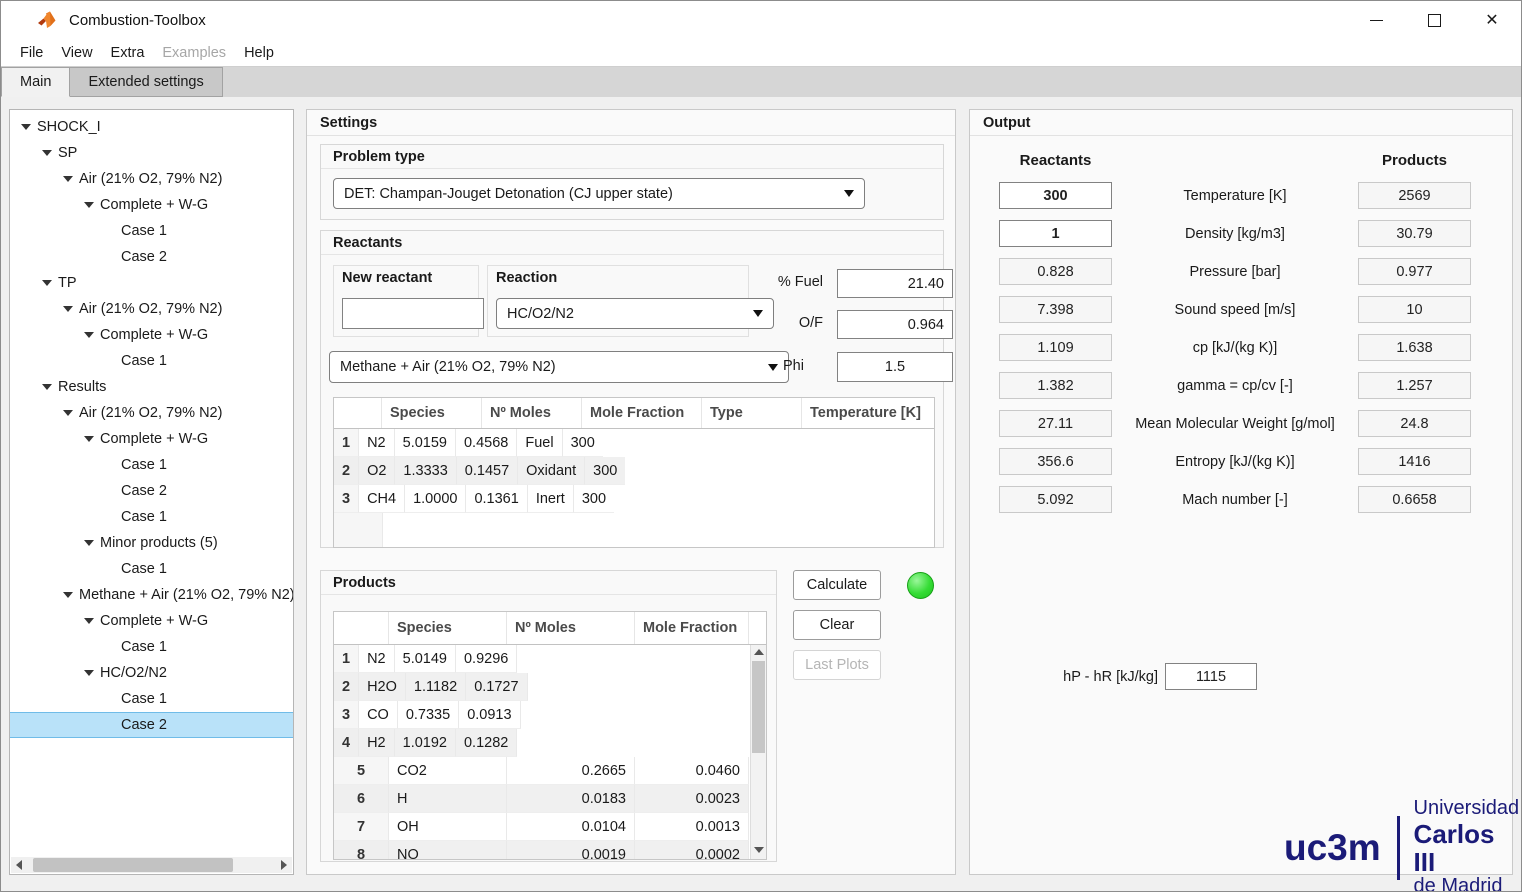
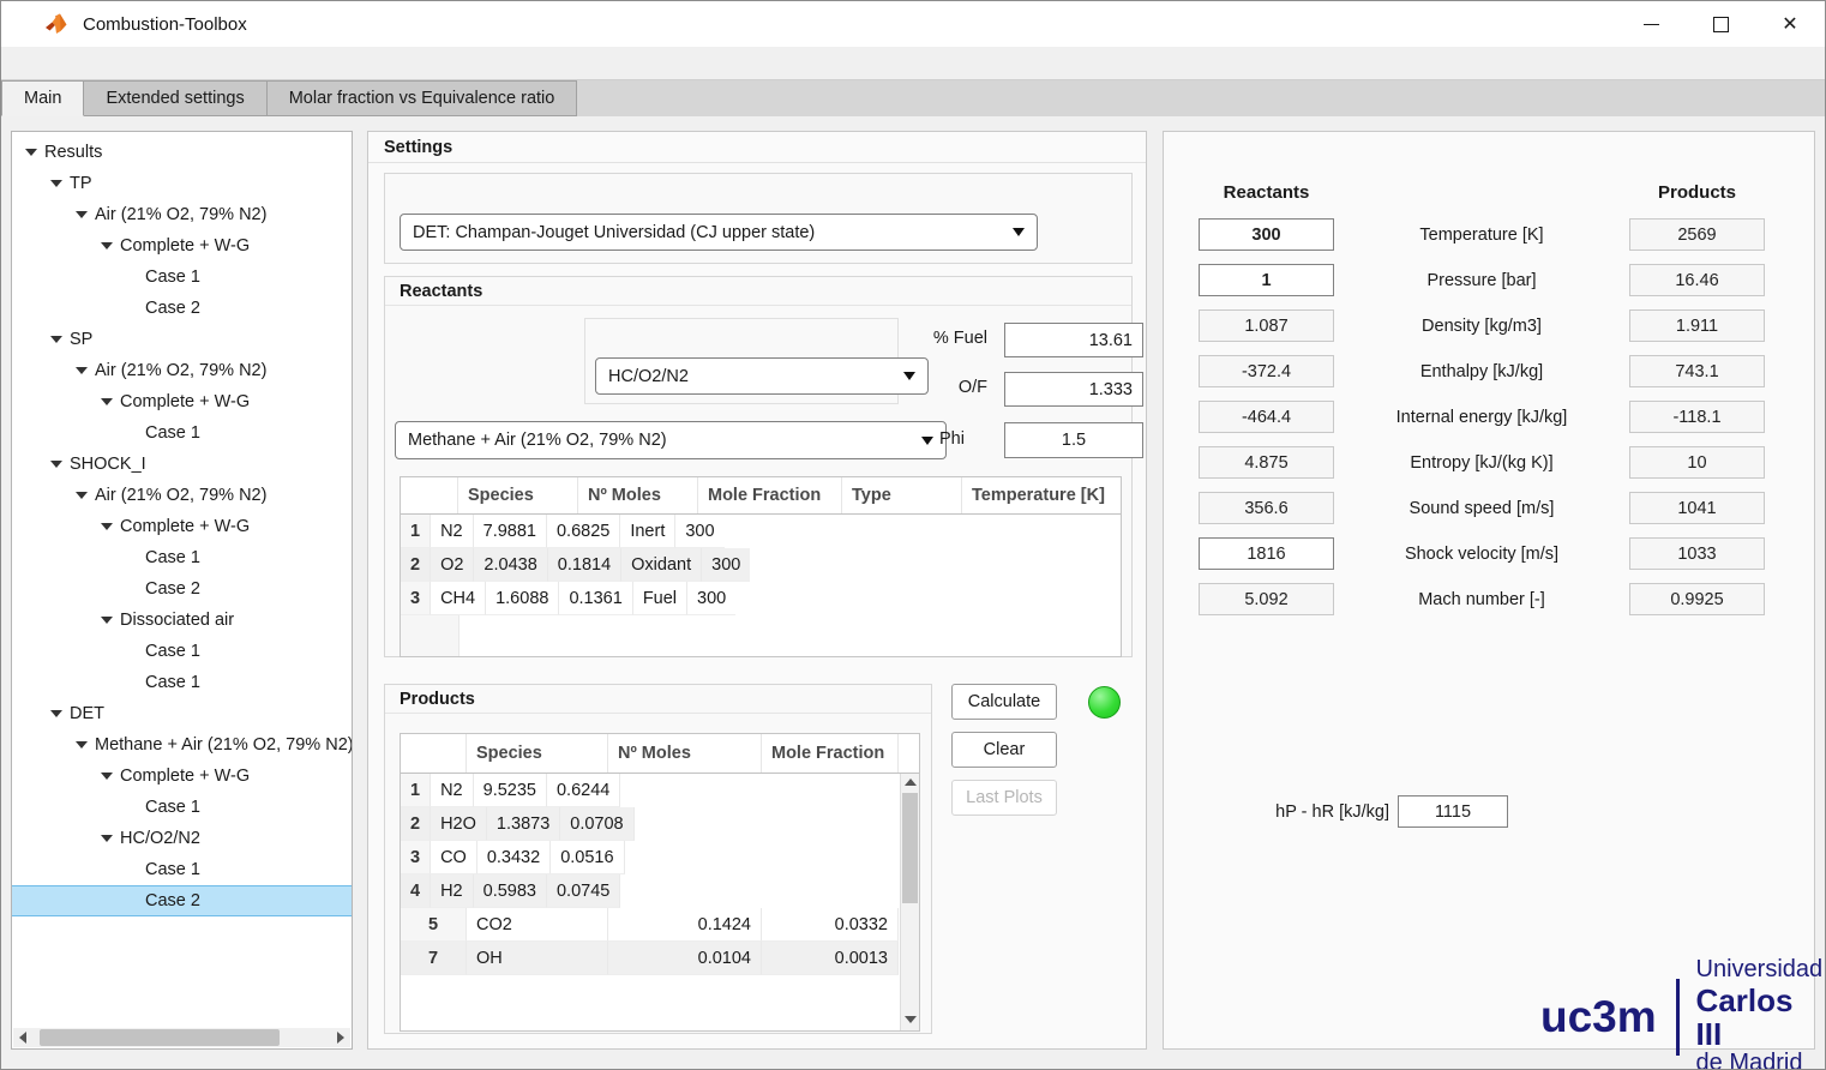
  Combustion-Toolbox
  ✕
- File
- View
- Extra
- Examples
- Help
  Main
  Extended settings
+ Molar fraction vs Equivalence ratio
- SHOCK_I
+ Results
- SP
+ TP
  Air (21% O2, 79% N2)
  Complete + W-G
  Case 1
  Case 2
- TP
+ SP
  Air (21% O2, 79% N2)
  Complete + W-G
  Case 1
- Results
+ SHOCK_I
  Air (21% O2, 79% N2)
  Complete + W-G
  Case 1
  Case 2
+ Dissociated air
  Case 1
- Minor products (5)
  Case 1
+ DET
  Methane + Air (21% O2, 79% N2)
  Complete + W-G
  Case 1
  HC/O2/N2
  Case 1
  Case 2
  Settings
- Problem type
- DET: Champan-Jouget Detonation (CJ upper state)
+ DET: Champan-Jouget Universidad (CJ upper state)
  Reactants
- New reactant
- Reaction
  HC/O2/N2
  % Fuel
- 21.40
+ 13.61
  O/F
- 0.964
+ 1.333
  Methane + Air (21% O2, 79% N2)
  Phi
  1.5
  Species
  Nº Moles
  Mole Fraction
  Type
  Temperature [K]
  1
  N2
- 5.0159
+ 7.9881
- 0.4568
+ 0.6825
- Fuel
+ Inert
  300
  2
  O2
- 1.3333
+ 2.0438
- 0.1457
+ 0.1814
  Oxidant
  300
  3
  CH4
- 1.0000
+ 1.6088
  0.1361
- Inert
+ Fuel
  300
  Products
  Species
  Nº Moles
  Mole Fraction
  1
  N2
- 5.0149
+ 9.5235
- 0.9296
+ 0.6244
  2
  H2O
- 1.1182
+ 1.3873
- 0.1727
+ 0.0708
  3
  CO
- 0.7335
+ 0.3432
- 0.0913
+ 0.0516
  4
  H2
- 1.0192
+ 0.5983
- 0.1282
+ 0.0745
  5
  CO2
- 0.2665
+ 0.1424
- 0.0460
+ 0.0332
- 6
- H
- 0.0183
- 0.0023
  7
  OH
  0.0104
  0.0013
- 8
- NO
- 0.0019
- 0.0002
  Calculate
  Clear
  Last Plots
- Output
  Reactants
  Products
  300
  Temperature [K]
  2569
  1
- Density [kg/m3]
+ Pressure [bar]
- 30.79
+ 16.46
- 0.828
+ 1.087
- Pressure [bar]
+ Density [kg/m3]
- 0.977
+ 1.911
+ -372.4
+ Enthalpy [kJ/kg]
+ 743.1
+ -464.4
+ Internal energy [kJ/kg]
+ -118.1
- 7.398
+ 4.875
- Sound speed [m/s]
+ Entropy [kJ/(kg K)]
  10
- 1.109
- cp [kJ/(kg K)]
- 1.638
- 1.382
- gamma = cp/cv [-]
- 1.257
- 27.11
- Mean Molecular Weight [g/mol]
- 24.8
  356.6
- Entropy [kJ/(kg K)]
+ Sound speed [m/s]
- 1416
+ 1041
+ 1816
+ Shock velocity [m/s]
+ 1033
  5.092
  Mach number [-]
- 0.6658
+ 0.9925
  hP - hR [kJ/kg]
  1115
  uc3m
  Universidad
  Carlos III
  de Madrid
